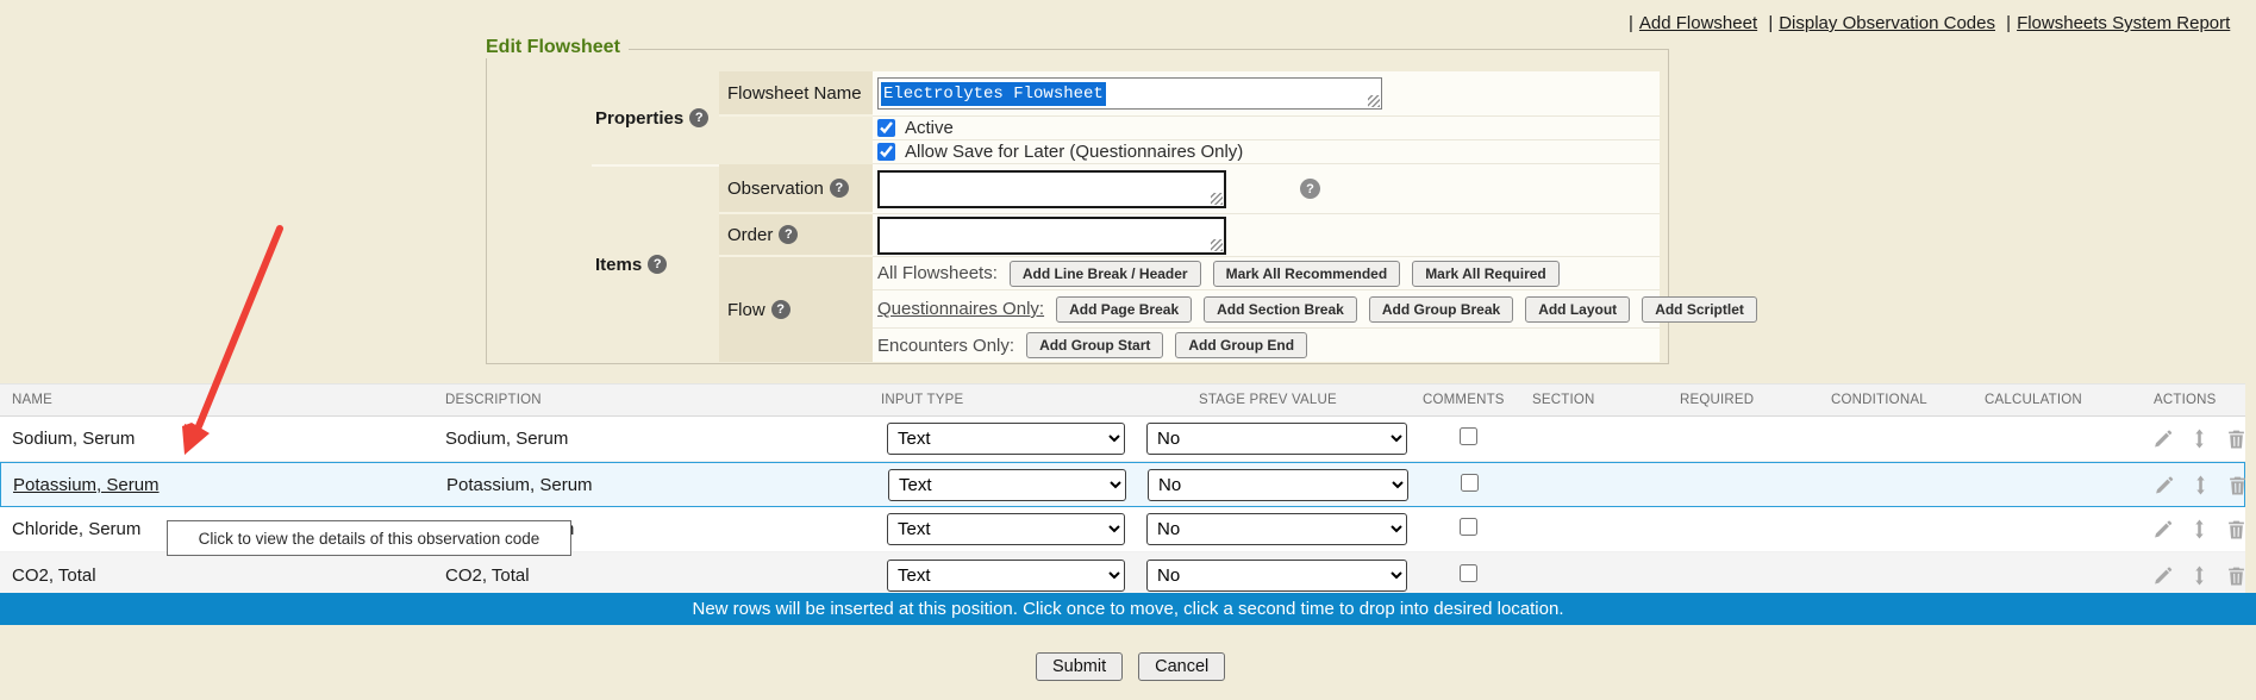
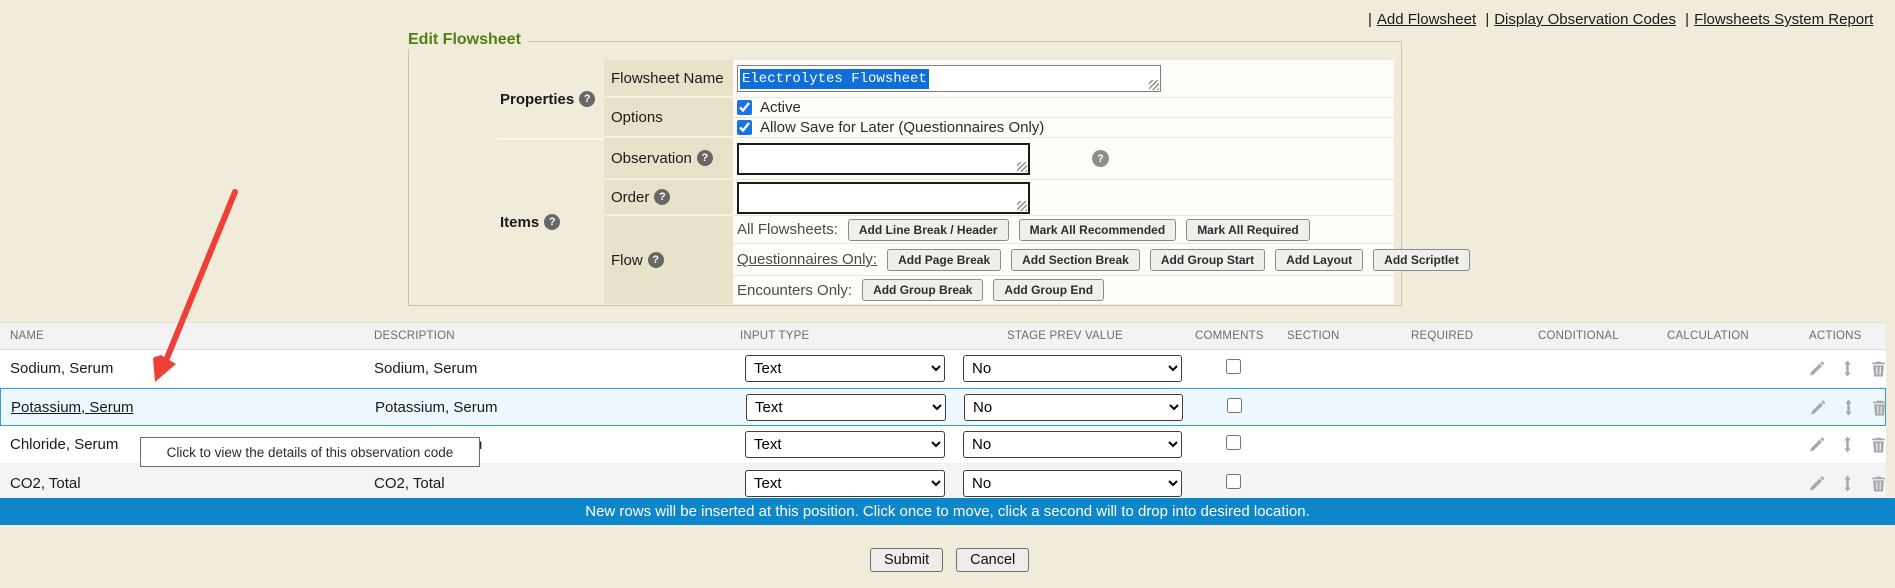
  | Add Flowsheet | Display Observation Codes | Flowsheets System Report
  Edit Flowsheet
  Properties
  ?
  Items
  ?
  Flowsheet Name
+ Options
  Observation
  ?
  Order
  ?
  Flow
  ?
  Electrolytes Flowsheet
  Active
  Allow Save for Later (Questionnaires Only)
  ?
  All Flowsheets:
  Add Line Break / Header
  Mark All Recommended
  Mark All Required
  Questionnaires Only:
  Add Page Break
  Add Section Break
- Add Group Break
+ Add Group Start
  Add Layout
  Add Scriptlet
  Encounters Only:
- Add Group Start
+ Add Group Break
  Add Group End
  NAME
  DESCRIPTION
  INPUT TYPE
  STAGE PREV VALUE
  COMMENTS
  SECTION
  REQUIRED
  CONDITIONAL
  CALCULATION
  ACTIONS
  Sodium, Serum
  Sodium, Serum
  Text
  No
  Potassium, Serum
  Potassium, Serum
  Text
  No
  Chloride, Serum
  Text
  No
  CO2, Total
  CO2, Total
  Text
  No
  Click to view the details of this observation code
- New rows will be inserted at this position. Click once to move, click a second time to drop into desired location.
+ New rows will be inserted at this position. Click once to move, click a second will to drop into desired location.
  Submit
  Cancel
